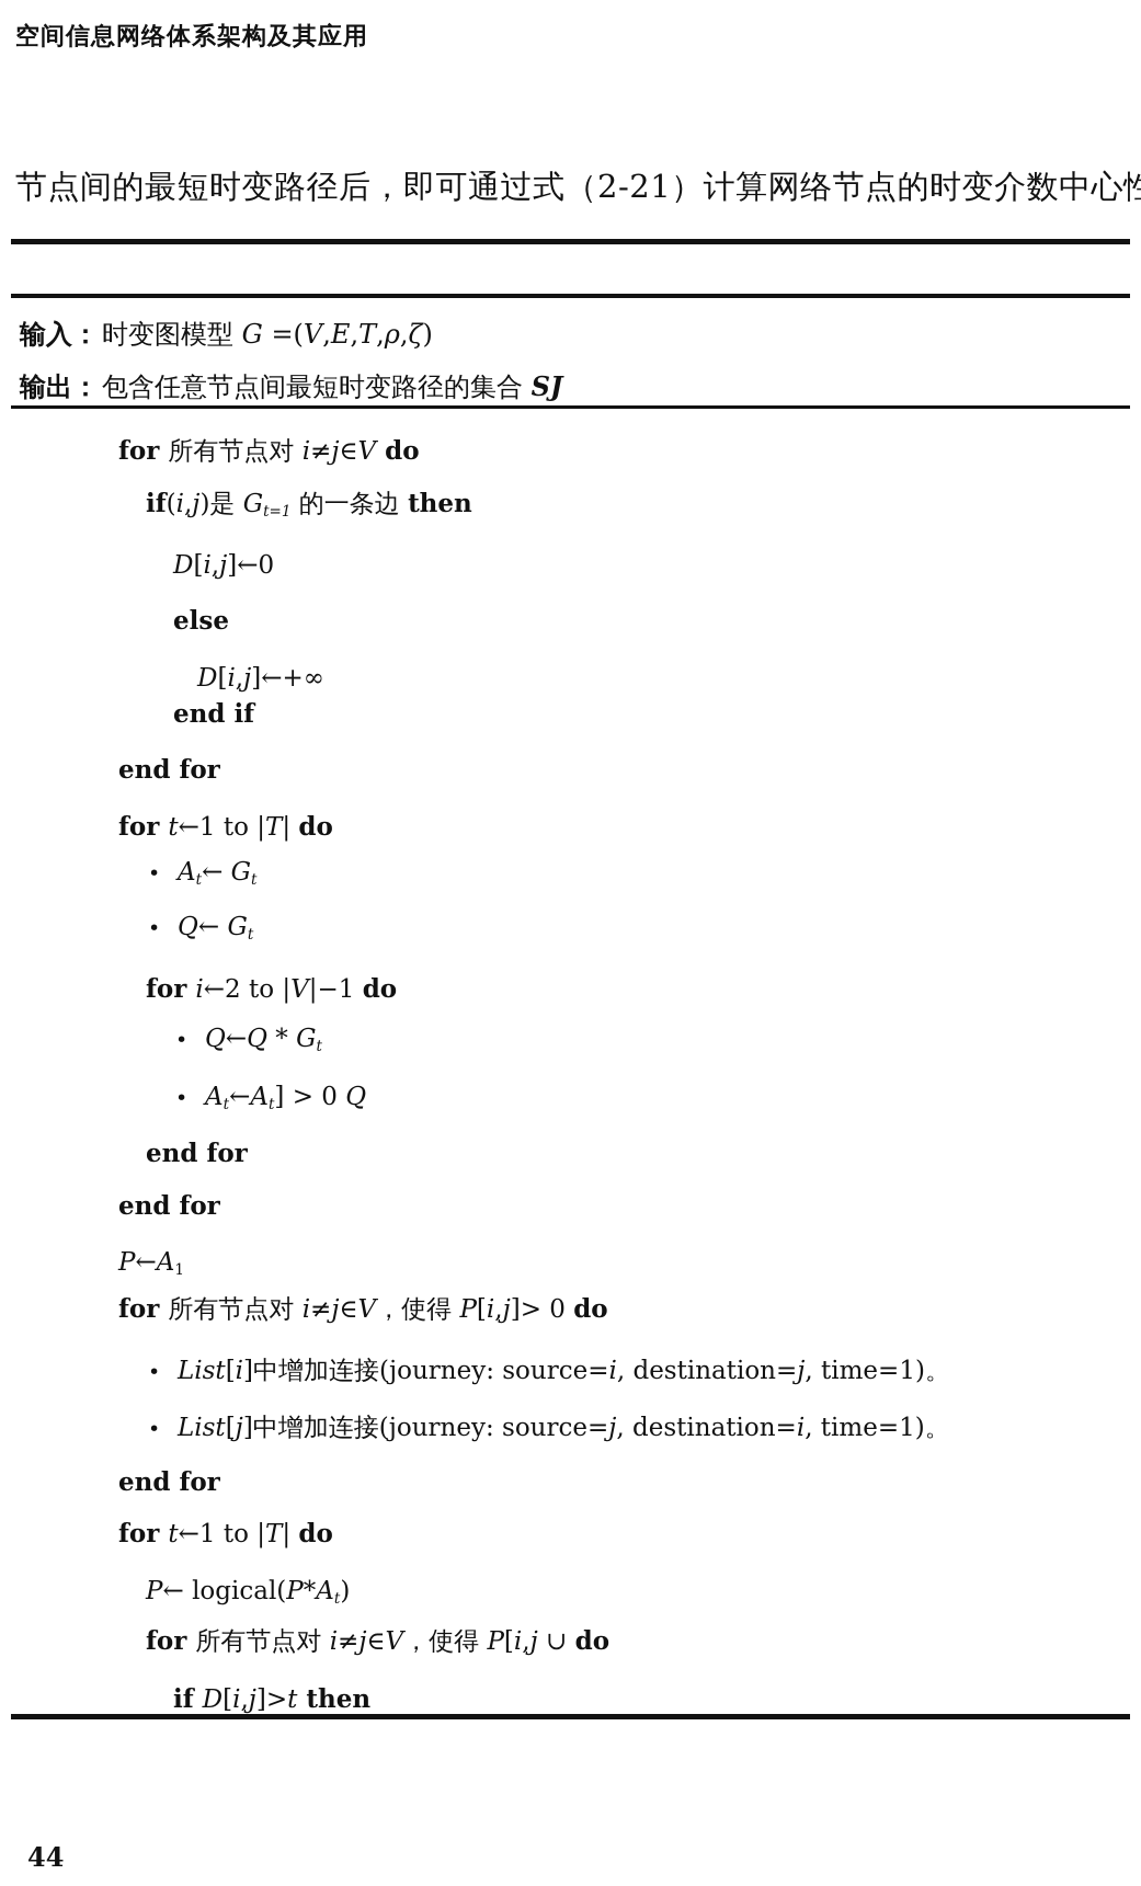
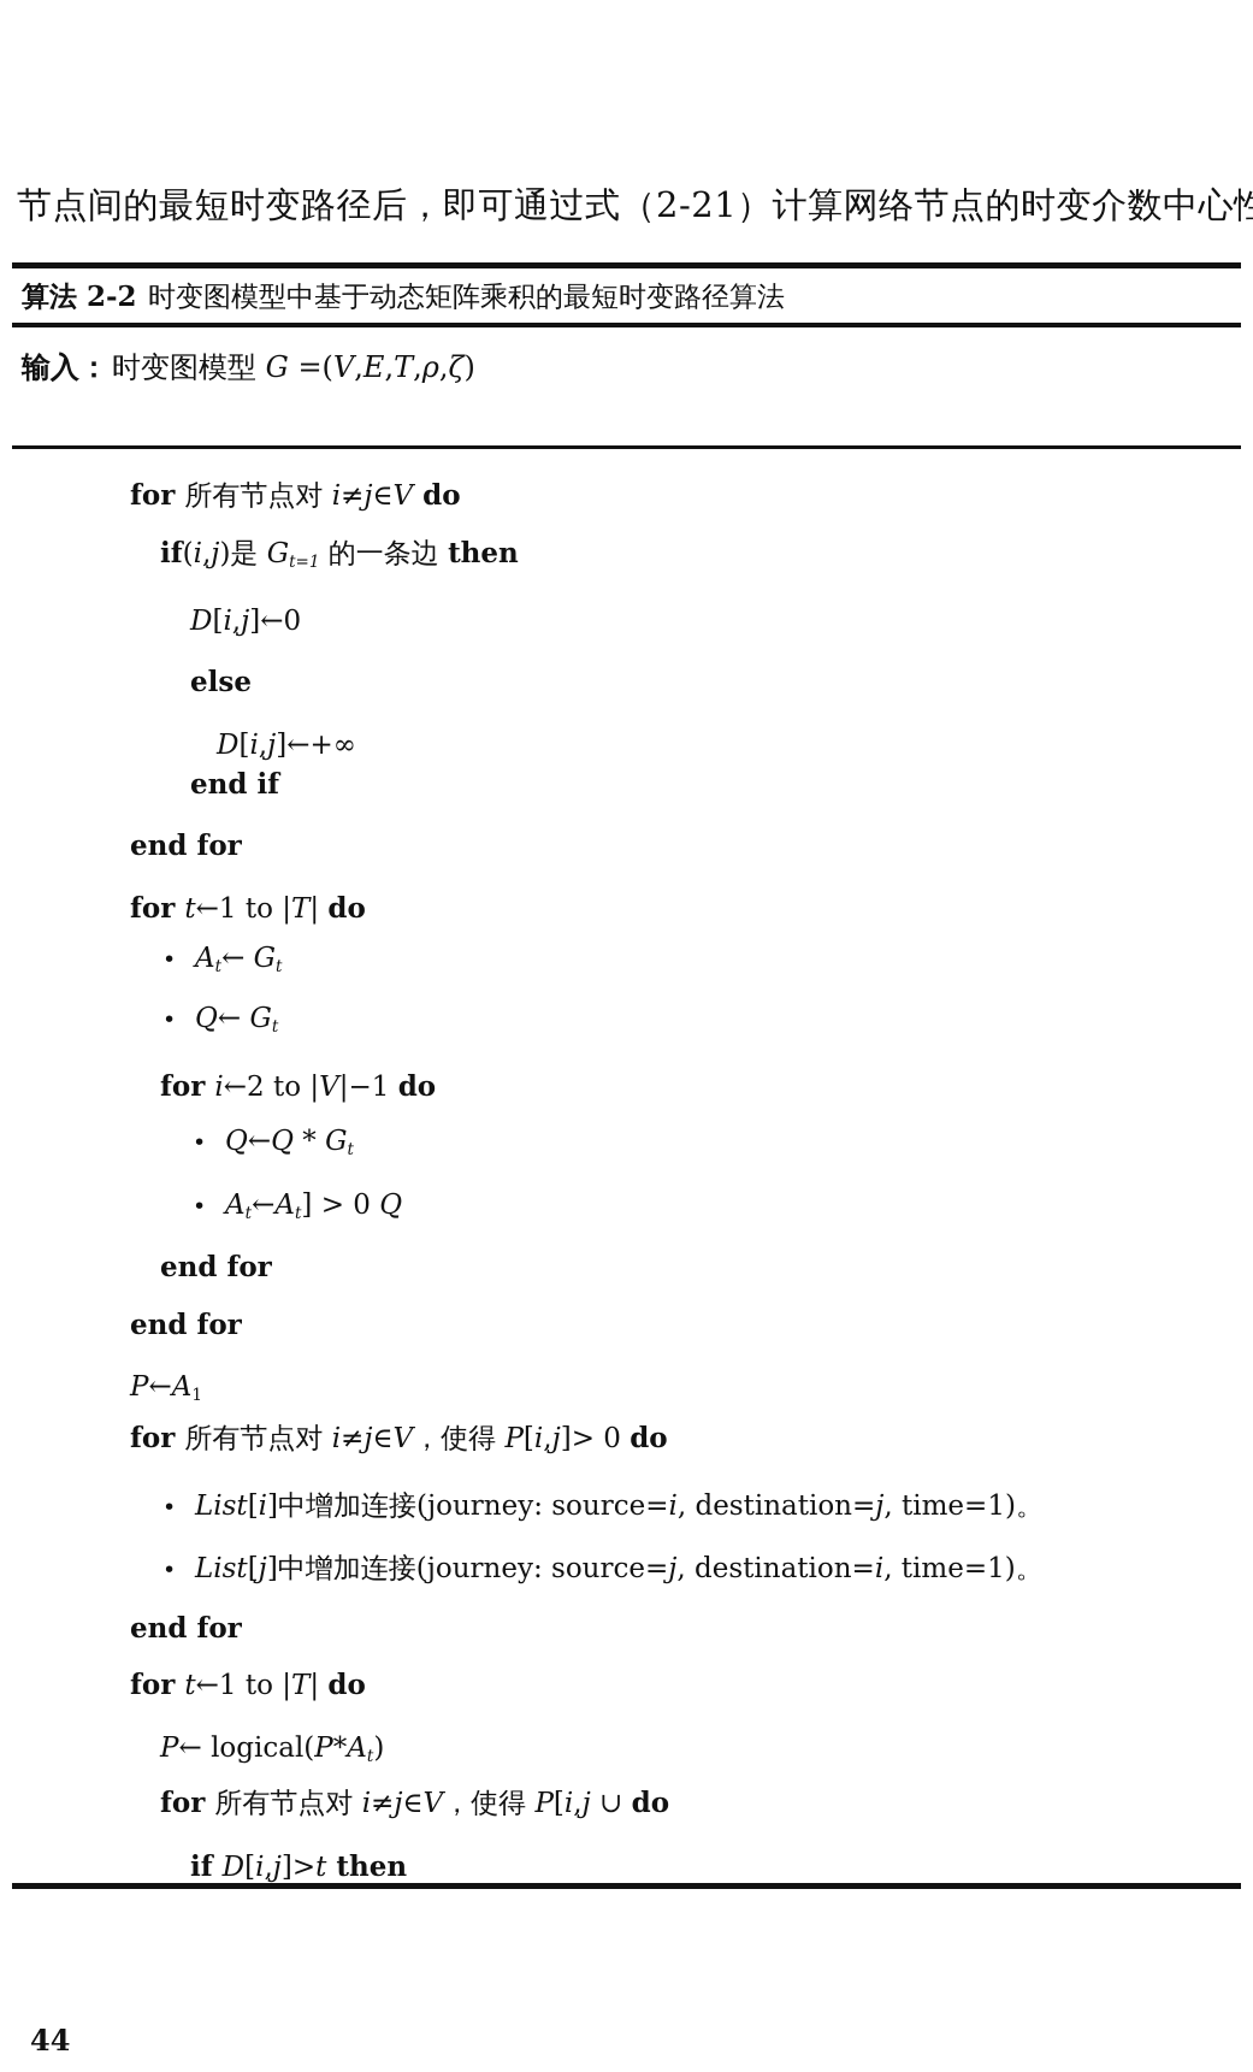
- 空间信息网络体系架构及其应用
  节点间的最短时变路径后，即可通过式（2-21）计算网络节点的时变介数中心性
+ 算法 2-2 时变图模型中基于动态矩阵乘积的最短时变路径算法
  输入：时变图模型 G =(V,E,T,ρ,ζ)
- 输出：包含任意节点间最短时变路径的集合 SJ
  for 所有节点对 i≠j∈V do
  if(i,j)是 Gt=1 的一条边 then
  D[i,j]←0
  else
  D[i,j]←+∞
  end if
  end for
  for t←1 to |T| do
  • At← Gt
  • Q← Gt
  for i←2 to |V|−1 do
  • Q←Q * Gt
  • At←At] > 0 Q
  end for
  end for
  P←A1
  for 所有节点对 i≠j∈V，使得 P[i,j]> 0 do
  • List[i]中增加连接(journey: source=i, destination=j, time=1)。
  • List[j]中增加连接(journey: source=j, destination=i, time=1)。
  end for
  for t←1 to |T| do
  P← logical(P*At)
  for 所有节点对 i≠j∈V，使得 P[i,j ∪ do
  if D[i,j]>t then
  44
